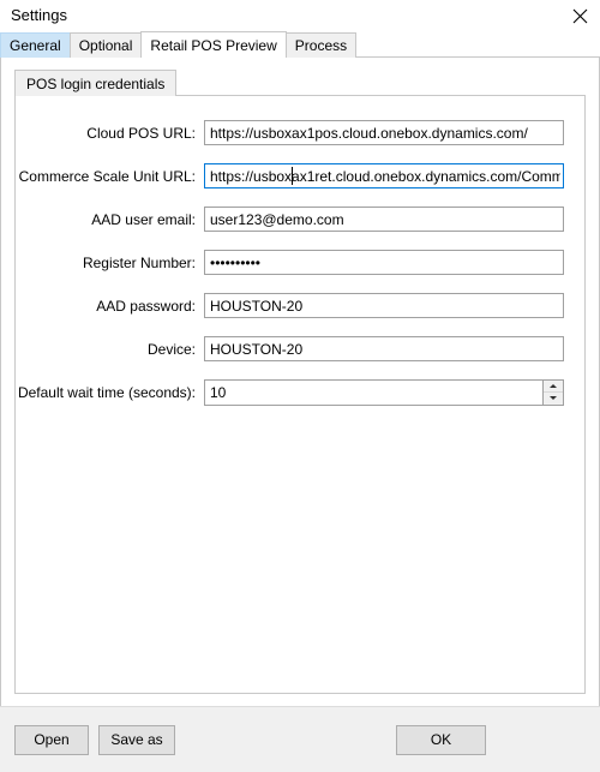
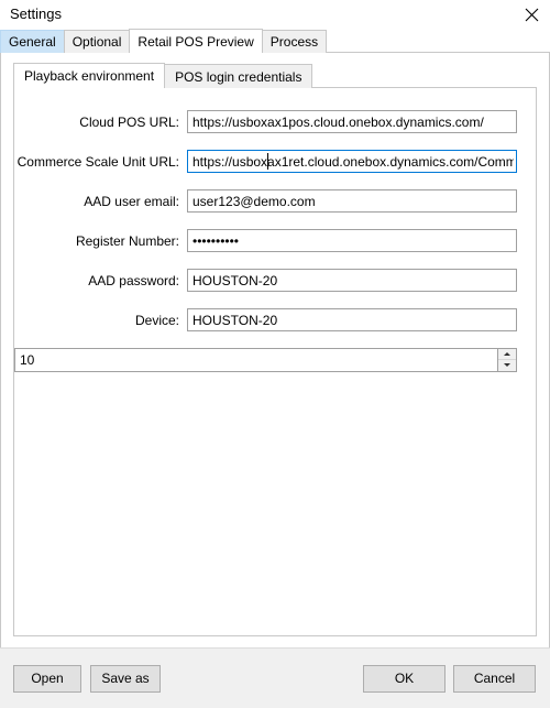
  Settings
  General
  Optional
  Retail POS Preview
  Process
+ Playback environment
  POS login credentials
  Cloud POS URL:
  https://usboxax1pos.cloud.onebox.dynamics.com/
  Commerce Scale Unit URL:
  https://usboxax1ret.cloud.onebox.dynamics.com/Comm
  AAD user email:
  user123@demo.com
  Register Number:
  ••••••••••
  AAD password:
  HOUSTON-20
  Device:
  HOUSTON-20
- Default wait time (seconds):
  10
  Open
  Save as
  OK
+ Cancel
